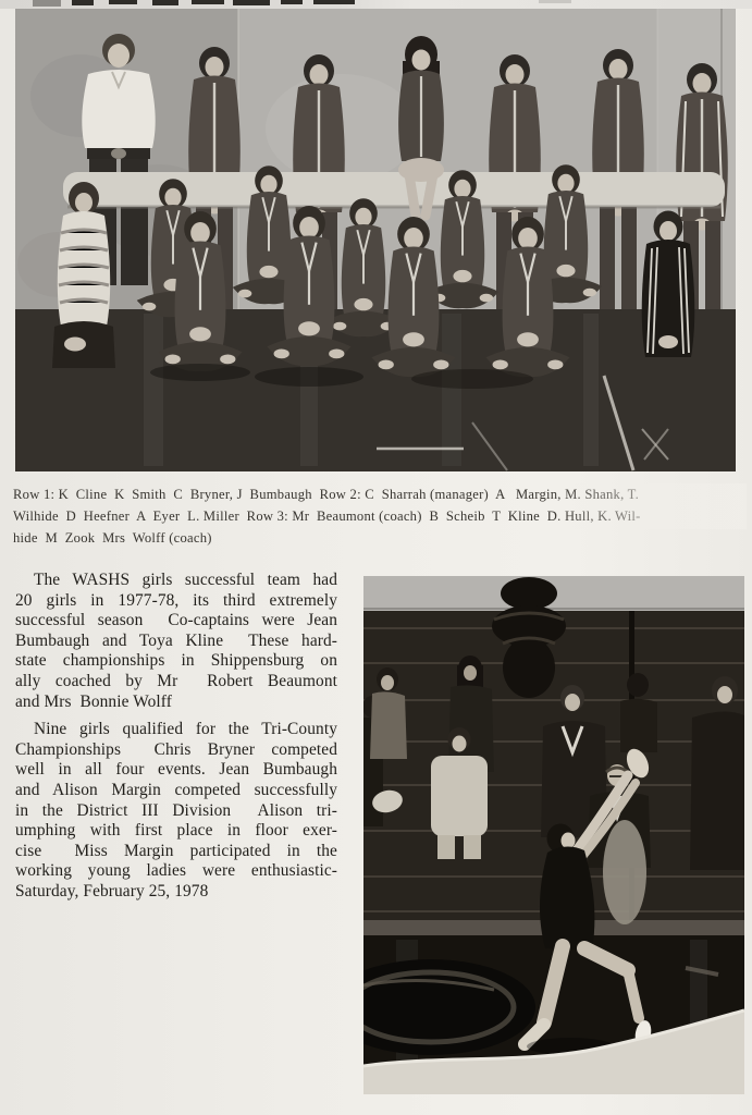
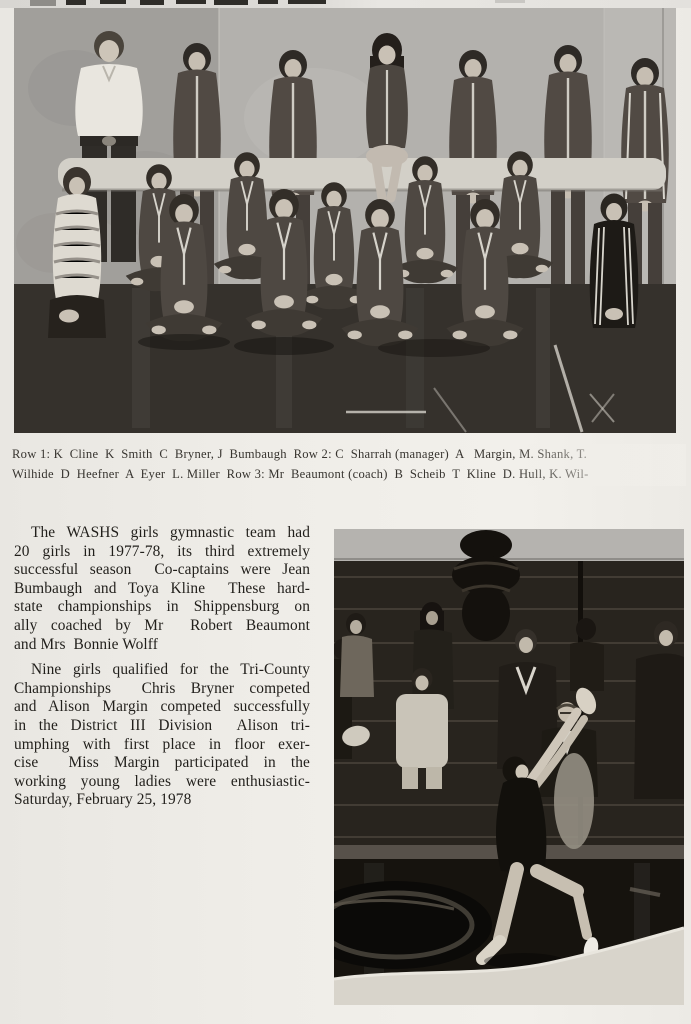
  Row 1: K Cline K Smith C Bryner, J Bumbaugh Row 2: C Sharrah (manager) A Margi
  Wilhide D Heefner A Eyer L. Miller Row 3: Mr Beaumont (coach) B Scheib T Kline
- hide M Zook Mrs Wolff (coach)
- The WASHS girls successful team had
+ The WASHS girls gymnastic team had
  20 girls in 1977-78, its third extremely
  successful season Co-captains were Jean
  Bumbaugh and Toya Kline These hard-
  state championships in Shippensburg on
  ally coached by Mr Robert Beaumont
  and Mrs Bonnie Wolff
  Nine girls qualified for the Tri-County
  Championships Chris Bryner competed
- well in all four events. Jean Bumbaugh
  and Alison Margin competed successfully
  in the District III Division Alison tri-
  umphing with first place in floor exer-
  cise Miss Margin participated in the
  working young ladies were enthusiastic-
  Saturday, February 25, 1978
